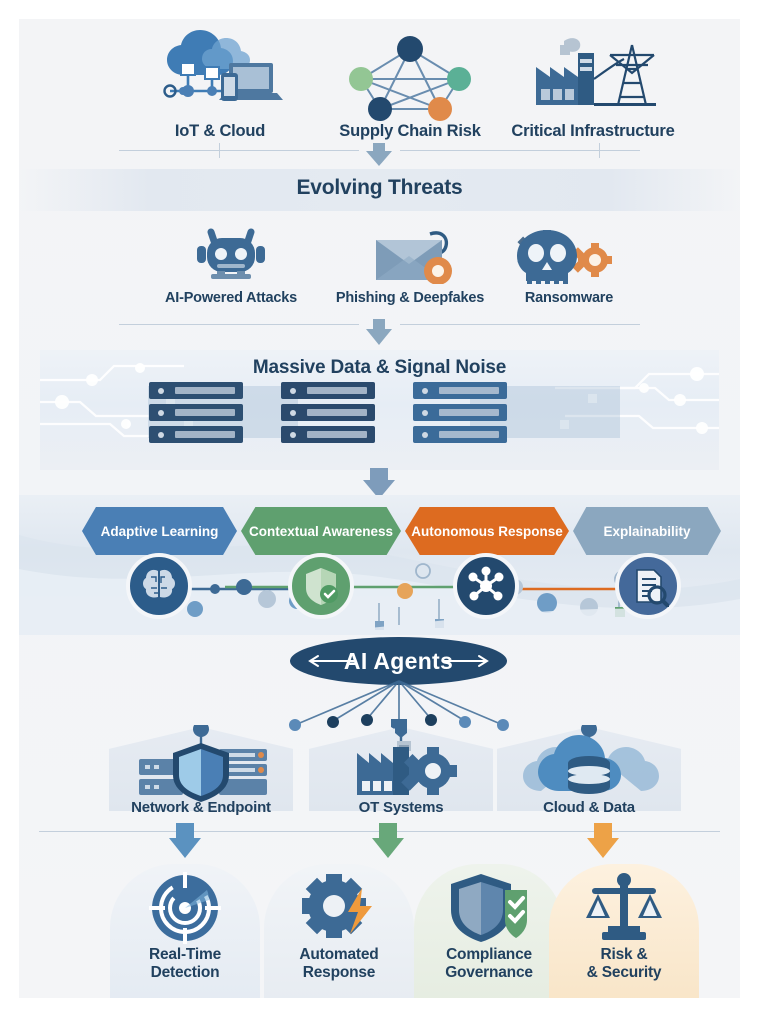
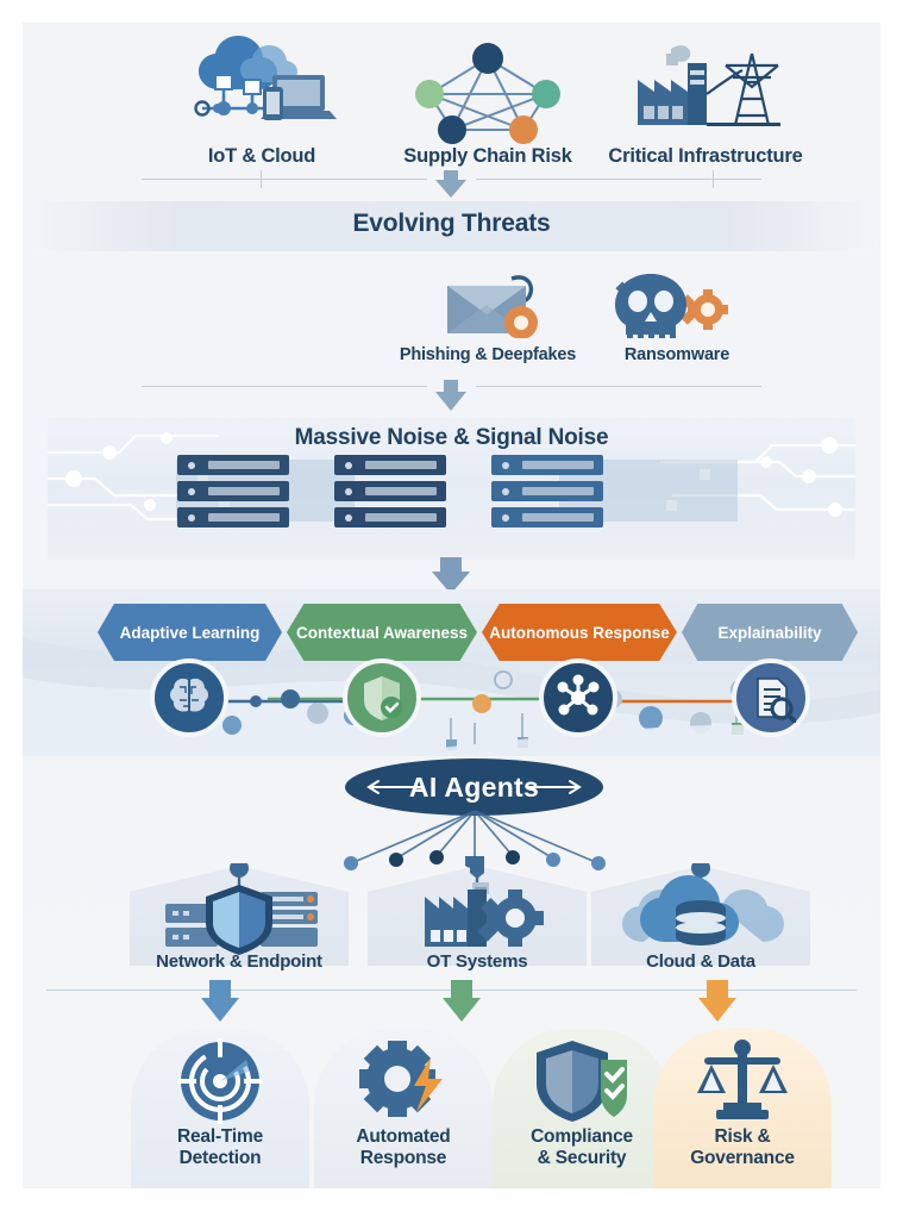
  IoT & Cloud
  Supply Chain Risk
  Critical Infrastructure
  Evolving Threats
- AI-Powered Attacks
  Phishing & Deepfakes
  Ransomware
- Massive Data & Signal Noise
+ Massive Noise & Signal Noise
  Adaptive Learning
  Contextual Awareness
  Autonomous Response
  Explainability
  I Agent
  Network & Endpoint
  OT Systems
  Cloud & Data
  Real-Time
  Detection
  Automated
  Response
  Compliance
- Governance
+ & Security
  Risk &
- & Security
+ Governance
